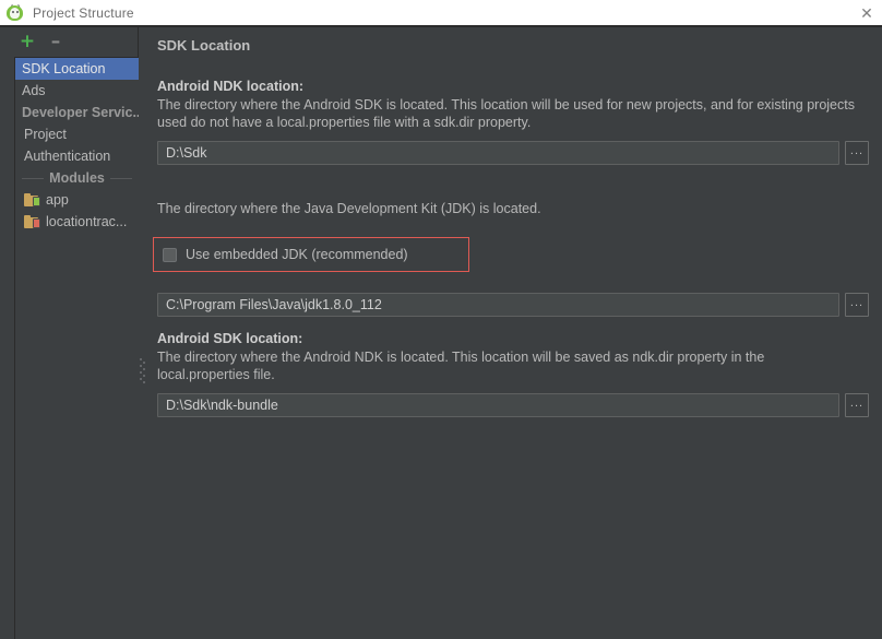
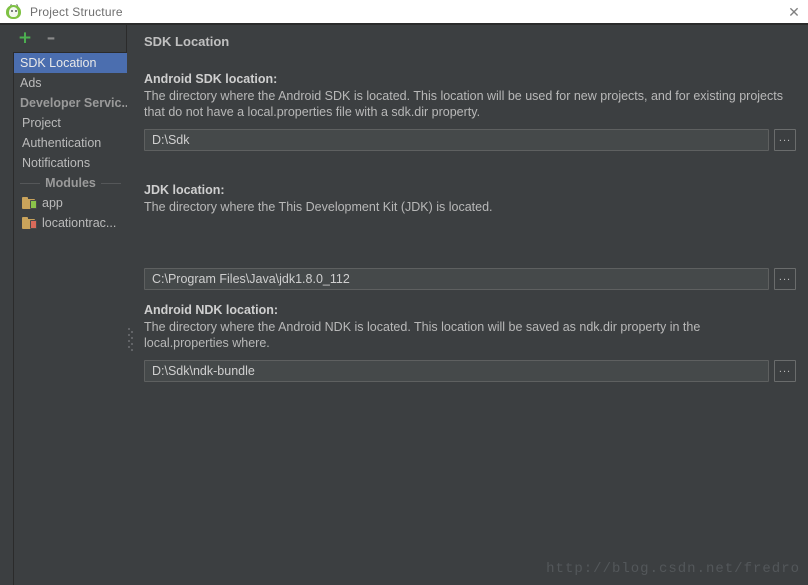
  Project Structure
  ✕
  +
  –
  SDK Location
  Ads
  Developer Servic..
  Project
  Authentication
+ Notifications
  Modules
  app
  locationtrac...
  SDK Location
- Android NDK location:
+ Android SDK location:
- The directory where the Android SDK is located. This location will be used for new projects, and for existing projects used do not have a local.properties file with a sdk.dir property.
+ The directory where the Android SDK is located. This location will be used for new projects, and for existing projects that do not have a local.properties file with a sdk.dir property.
  D:\Sdk
  ...
+ JDK location:
- The directory where the Java Development Kit (JDK) is located.
+ The directory where the This Development Kit (JDK) is located.
- Use embedded JDK (recommended)
  C:\Program Files\Java\jdk1.8.0_112
  ...
- Android SDK location:
+ Android NDK location:
- The directory where the Android NDK is located. This location will be saved as ndk.dir property in the local.properties file.
+ The directory where the Android NDK is located. This location will be saved as ndk.dir property in the local.properties where.
  D:\Sdk\ndk-bundle
  ...
+ http://blog.csdn.net/fredro
